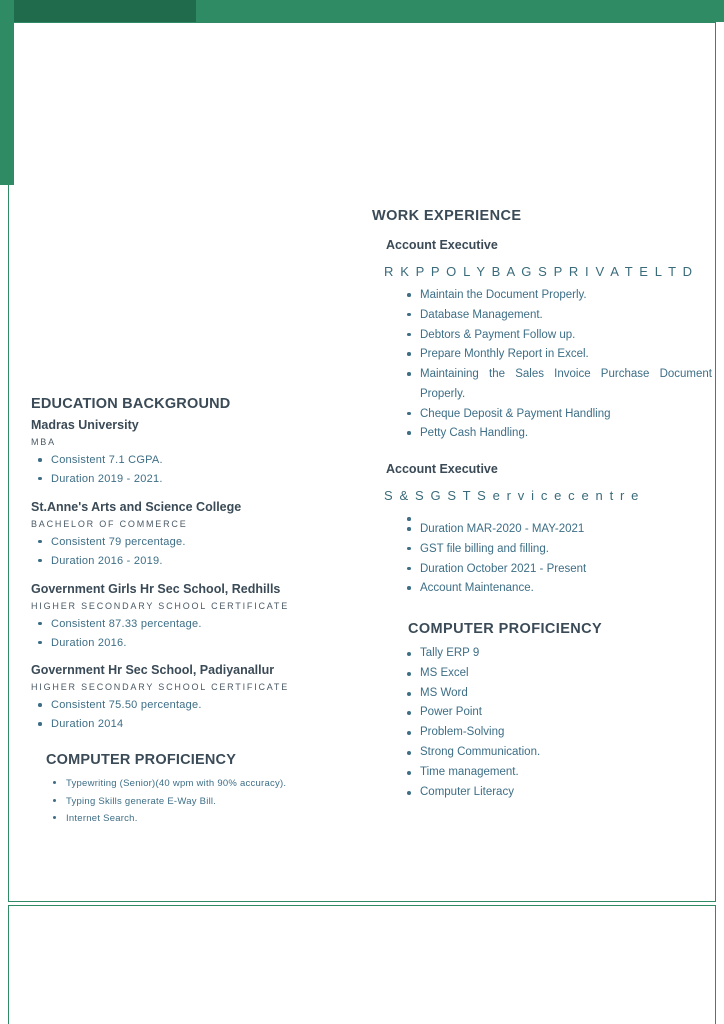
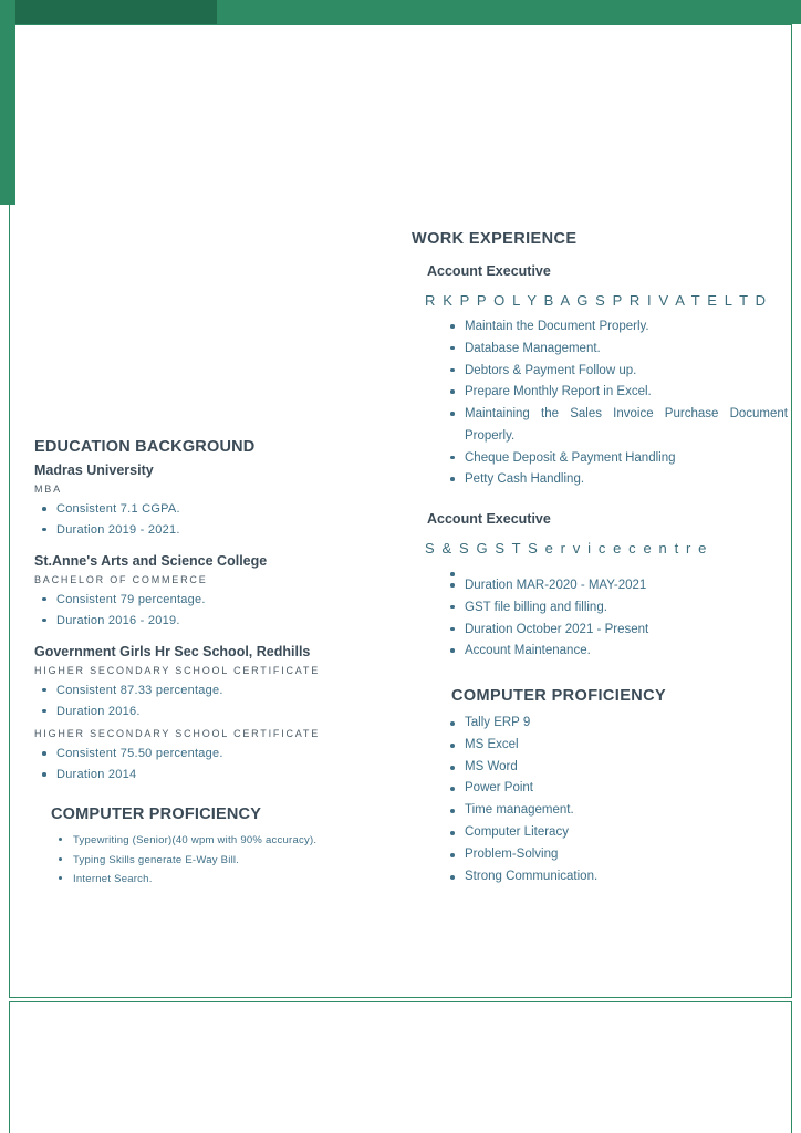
  EDUCATION BACKGROUND
  Madras University
  MBA
  Consistent 7.1 CGPA.
  Duration 2019 - 2021.
  St.Anne's Arts and Science College
  BACHELOR OF COMMERCE
  Consistent 79 percentage.
  Duration 2016 - 2019.
  Government Girls Hr Sec School, Redhills
  HIGHER SECONDARY SCHOOL CERTIFICATE
  Consistent 87.33 percentage.
  Duration 2016.
- Government Hr Sec School, Padiyanallur
  HIGHER SECONDARY SCHOOL CERTIFICATE
  Consistent 75.50 percentage.
  Duration 2014
  COMPUTER PROFICIENCY
  Typewriting (Senior)(40 wpm with 90% accuracy).
  Typing Skills generate E-Way Bill.
  Internet Search.
  WORK EXPERIENCE
  Account Executive
  R K P P O L Y B A G S P R I V A T E L T D
  Maintain the Document Properly.
  Database Management.
  Debtors & Payment Follow up.
  Prepare Monthly Report in Excel.
  Maintaining the Sales Invoice Purchase Document Properly.
  Cheque Deposit & Payment Handling
  Petty Cash Handling.
  Account Executive
  S & S G S T S e r v i c e c e n t r e
  Duration MAR-2020 - MAY-2021
  GST file billing and filling.
  Duration October 2021 - Present
  Account Maintenance.
  COMPUTER PROFICIENCY
  Tally ERP 9
  MS Excel
  MS Word
  Power Point
- Problem-Solving
+ Time management.
- Strong Communication.
+ Computer Literacy
- Time management.
+ Problem-Solving
- Computer Literacy
+ Strong Communication.
